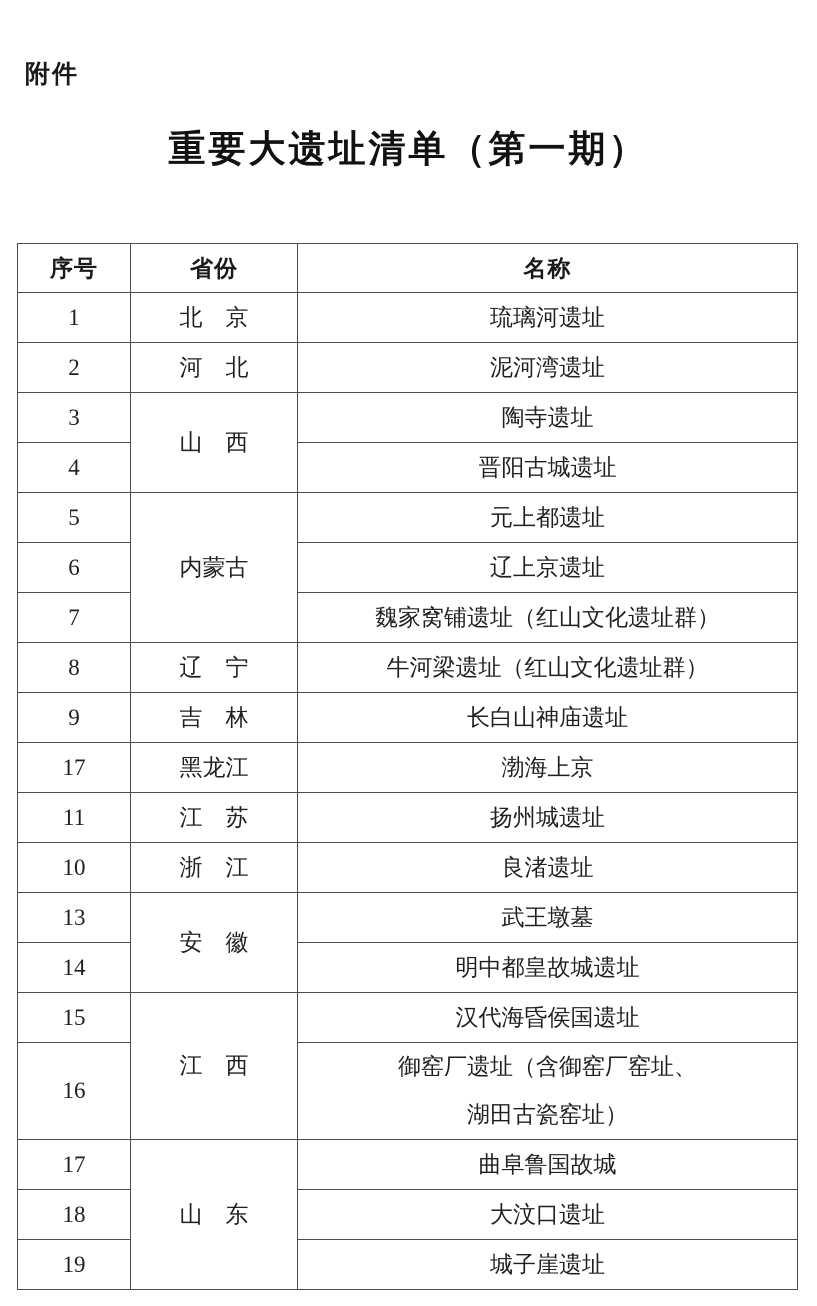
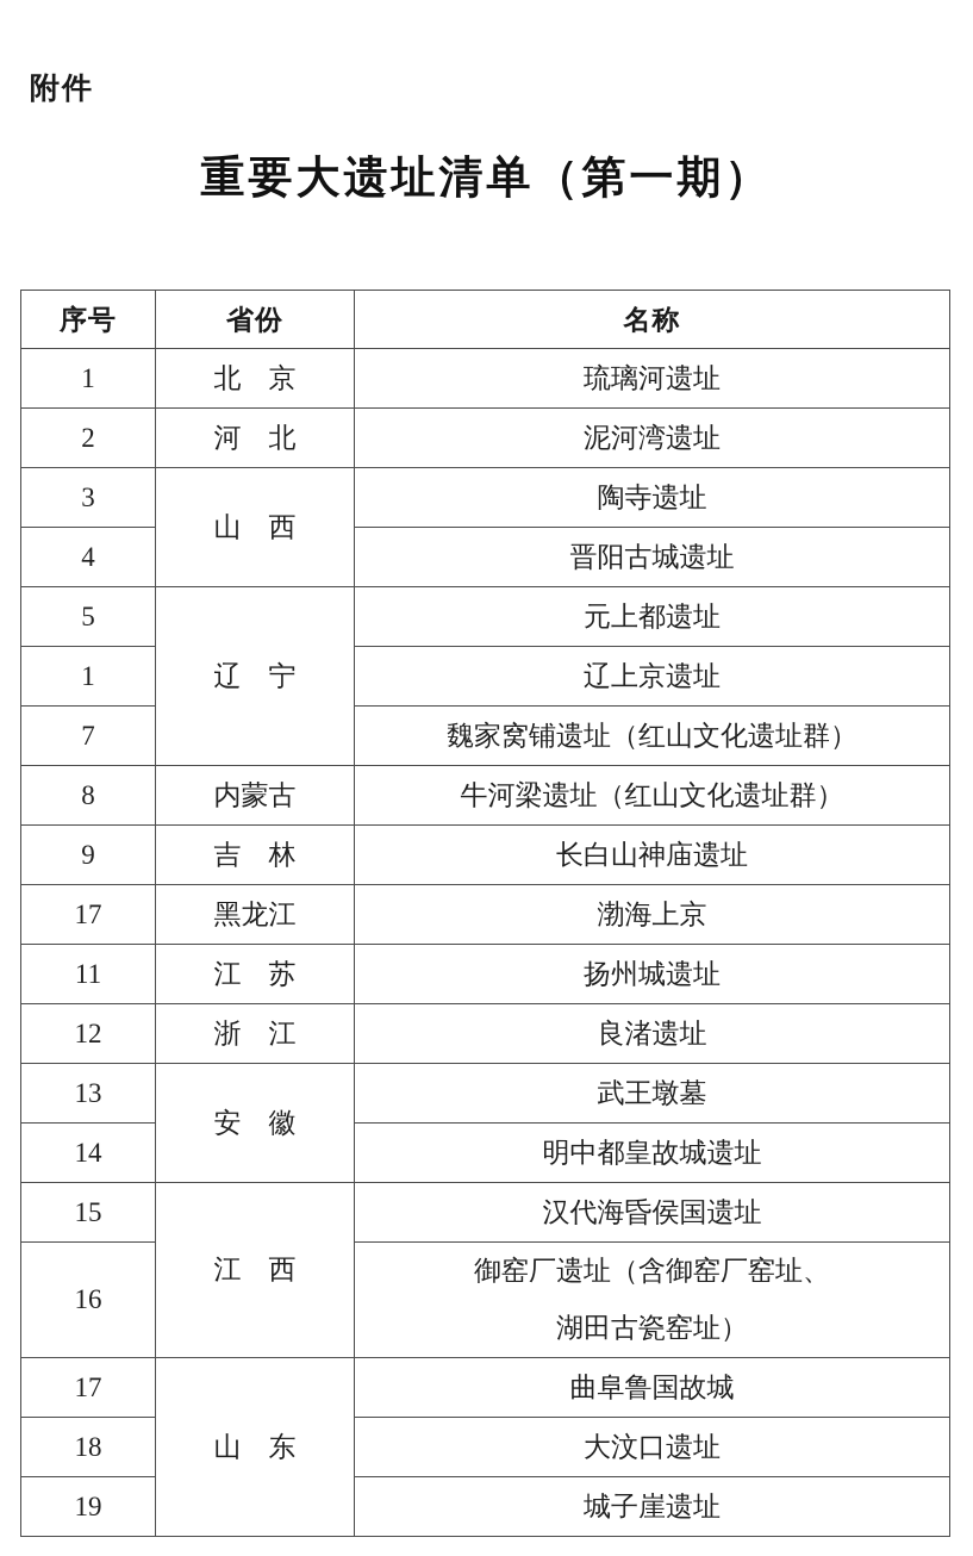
  附件
  重要大遗址清单（第一期）
  序号	省份	名称
  1	北 京	琉璃河遗址
  2	河 北	泥河湾遗址
  3	山 西	陶寺遗址
  4	晋阳古城遗址
- 5	内蒙古	元上都遗址
+ 5	辽 宁	元上都遗址
- 6	辽上京遗址
+ 1	辽上京遗址
  7	魏家窝铺遗址（红山文化遗址群）
- 8	辽 宁	牛河梁遗址（红山文化遗址群）
+ 8	内蒙古	牛河梁遗址（红山文化遗址群）
  9	吉 林	长白山神庙遗址
  17	黑龙江	渤海上京
  11	江 苏	扬州城遗址
- 10	浙 江	良渚遗址
+ 12	浙 江	良渚遗址
  13	安 徽	武王墩墓
  14	明中都皇故城遗址
  15	江 西	汉代海昏侯国遗址
  16	御窑厂遗址（含御窑厂窑址、 湖田古瓷窑址）
  17	山 东	曲阜鲁国故城
  18	大汶口遗址
  19	城子崖遗址
